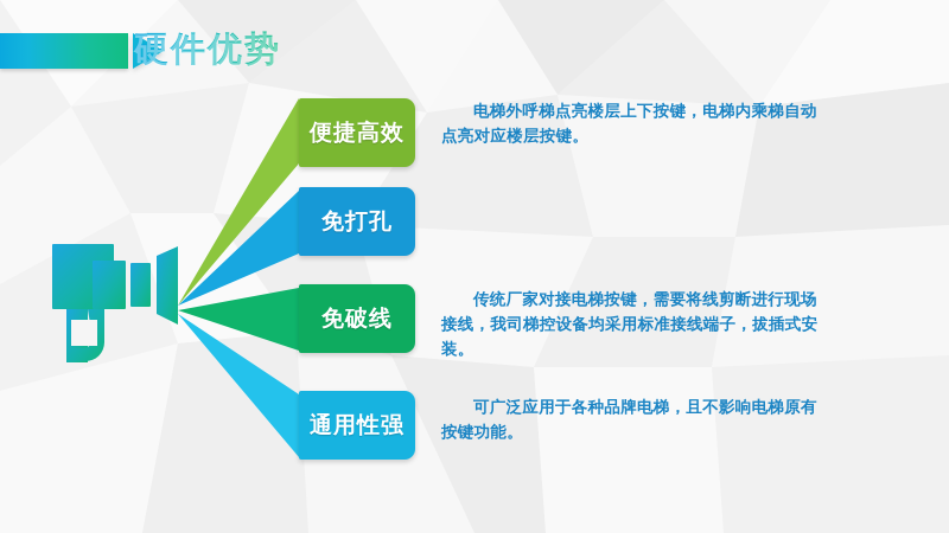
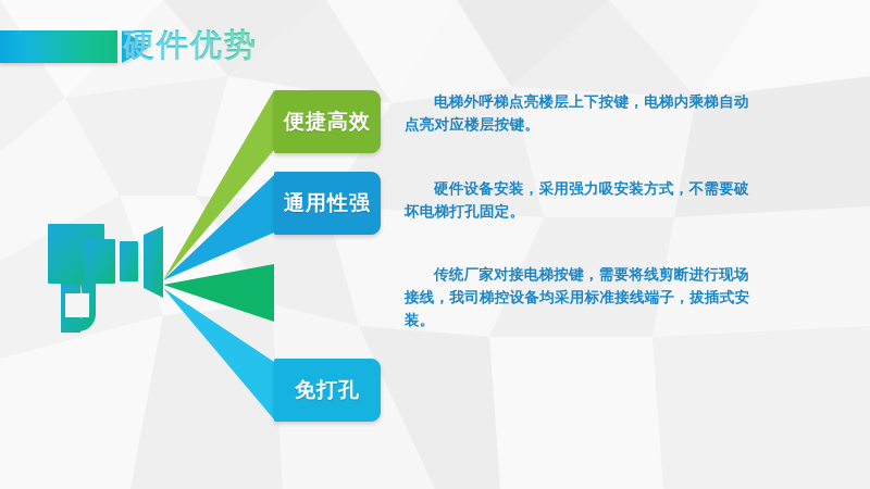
  硬件优势
  便捷高效
- 免打孔
+ 通用性强
- 免破线
- 通用性强
+ 免打孔
  电梯外呼梯点亮楼层上下按键，电梯内乘梯自动点亮对应楼层按键。
+ 硬件设备安装，采用强力吸安装方式，不需要破坏电梯打孔固定。
  传统厂家对接电梯按键，需要将线剪断进行现场接线，我司梯控设备均采用标准接线端子，拔插式安装。
- 可广泛应用于各种品牌电梯，且不影响电梯原有按键功能。
